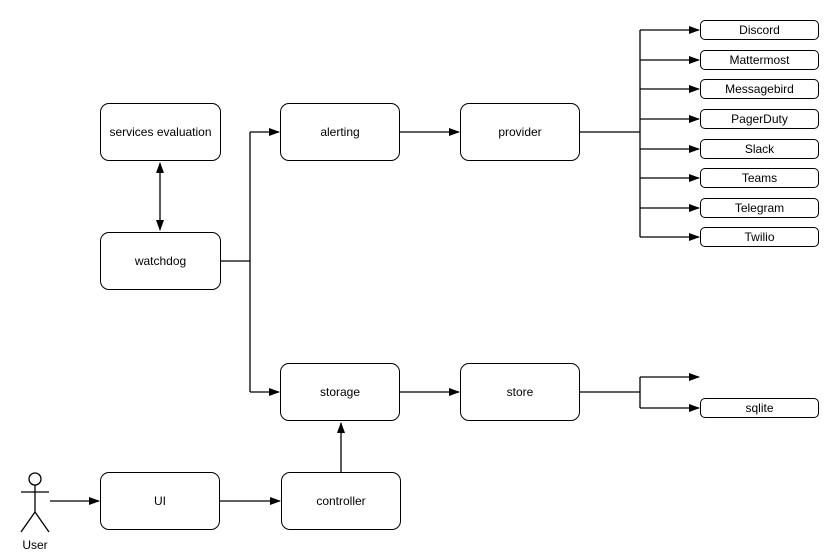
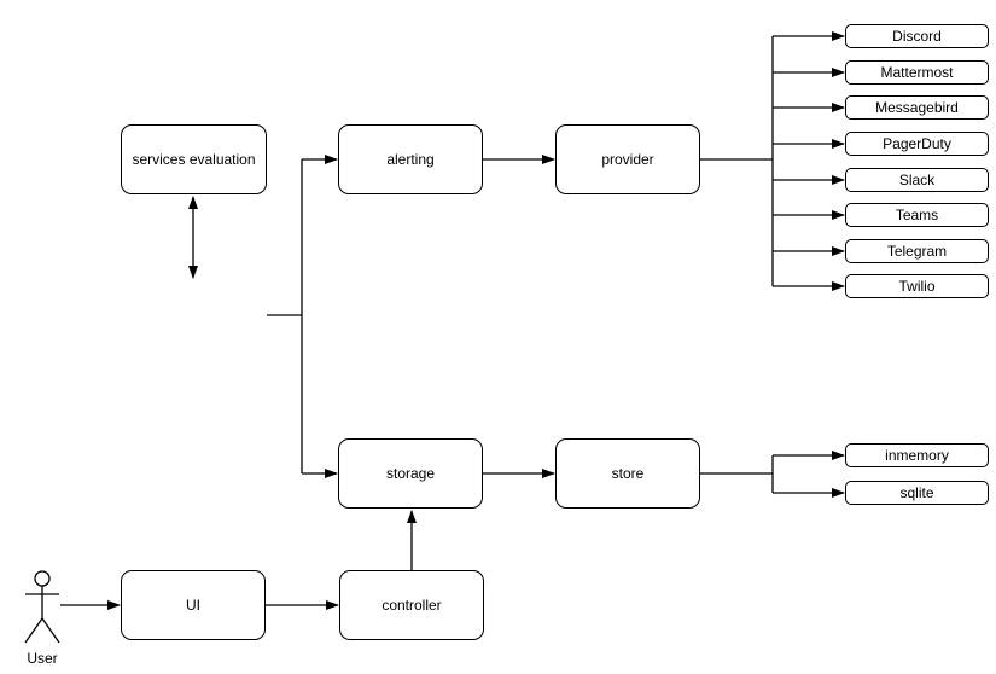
  services evaluation
- watchdog
  alerting
  provider
  storage
  store
  UI
  controller
  Discord
  Mattermost
  Messagebird
  PagerDuty
  Slack
  Teams
  Telegram
  Twilio
+ inmemory
  sqlite
  User
